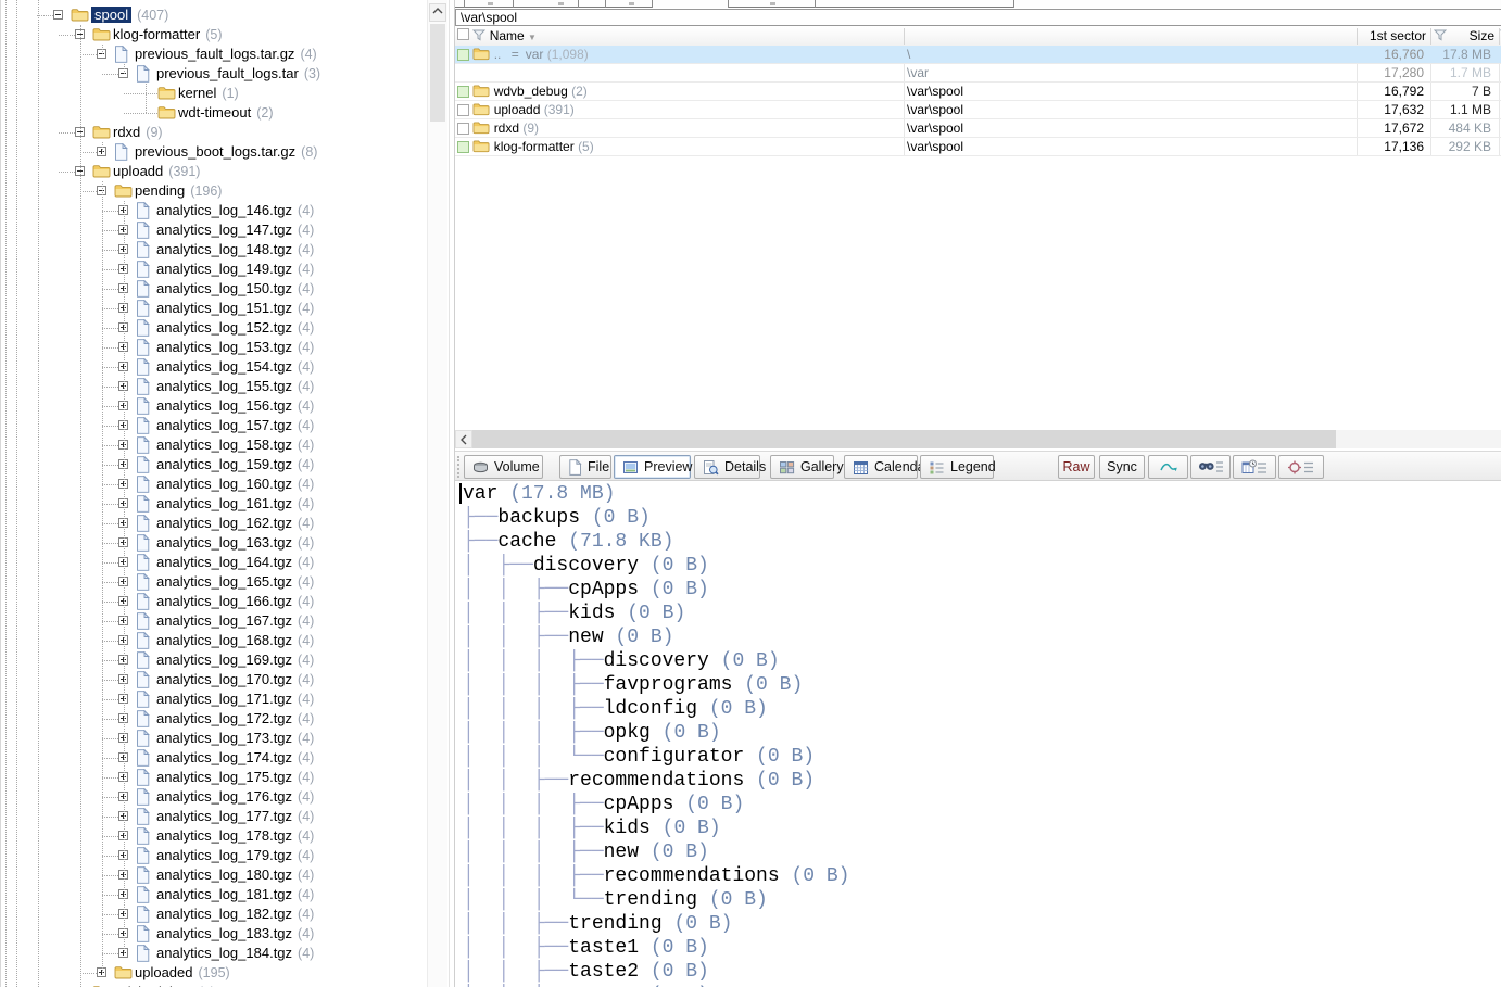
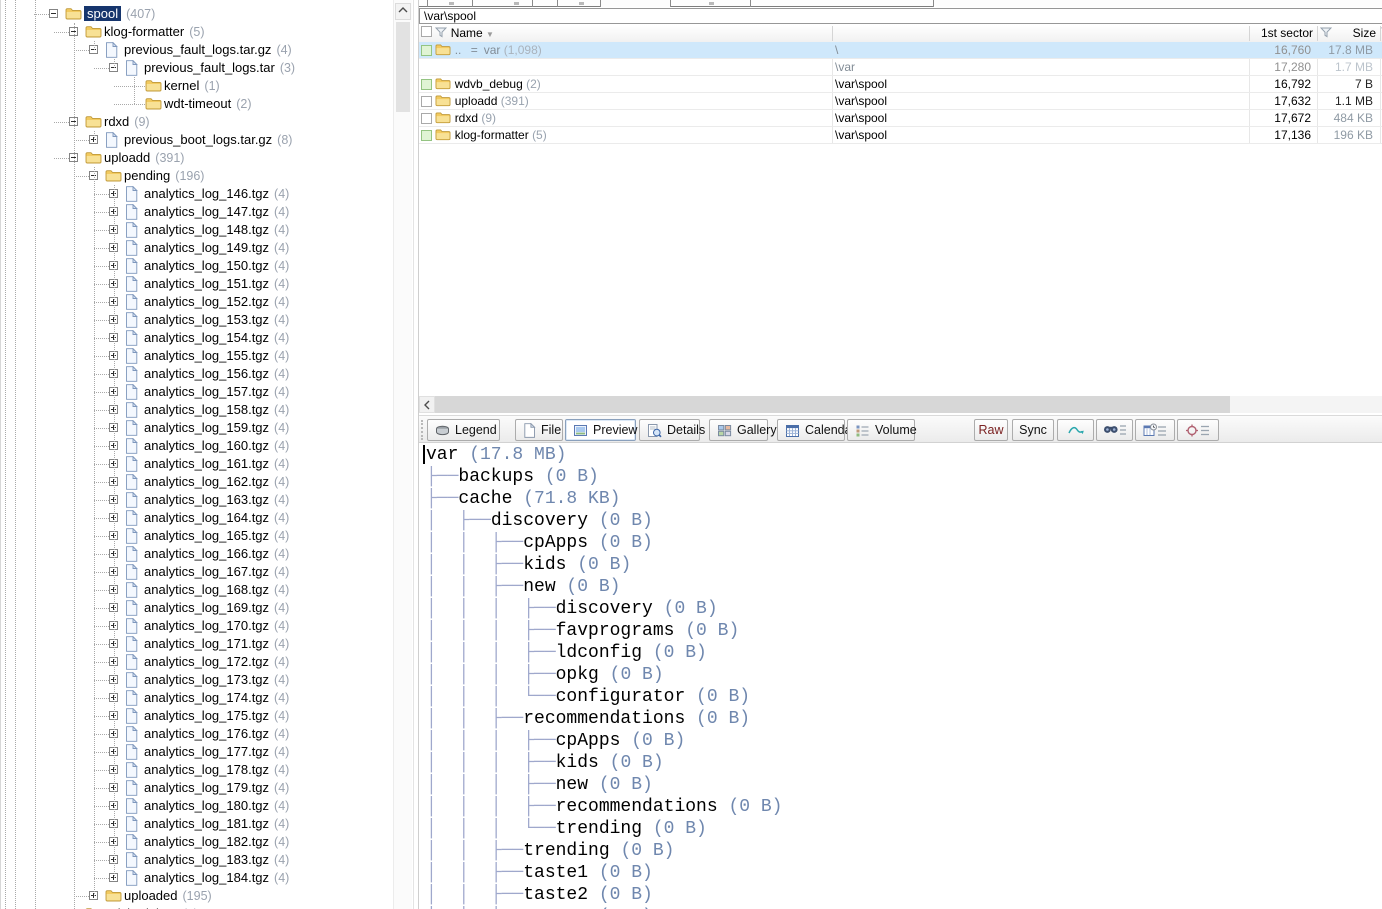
  spool (407)
  klog-formatter (5)
  previous_fault_logs.tar.gz (4)
  previous_fault_logs.tar (3)
  kernel (1)
  wdt-timeout (2)
  rdxd (9)
  previous_boot_logs.tar.gz (8)
  uploadd (391)
  pending (196)
  analytics_log_146.tgz (4)
  analytics_log_147.tgz (4)
  analytics_log_148.tgz (4)
  analytics_log_149.tgz (4)
  analytics_log_150.tgz (4)
  analytics_log_151.tgz (4)
  analytics_log_152.tgz (4)
  analytics_log_153.tgz (4)
  analytics_log_154.tgz (4)
  analytics_log_155.tgz (4)
  analytics_log_156.tgz (4)
  analytics_log_157.tgz (4)
  analytics_log_158.tgz (4)
  analytics_log_159.tgz (4)
  analytics_log_160.tgz (4)
  analytics_log_161.tgz (4)
  analytics_log_162.tgz (4)
  analytics_log_163.tgz (4)
  analytics_log_164.tgz (4)
  analytics_log_165.tgz (4)
  analytics_log_166.tgz (4)
  analytics_log_167.tgz (4)
  analytics_log_168.tgz (4)
  analytics_log_169.tgz (4)
  analytics_log_170.tgz (4)
  analytics_log_171.tgz (4)
  analytics_log_172.tgz (4)
  analytics_log_173.tgz (4)
  analytics_log_174.tgz (4)
  analytics_log_175.tgz (4)
  analytics_log_176.tgz (4)
  analytics_log_177.tgz (4)
  analytics_log_178.tgz (4)
  analytics_log_179.tgz (4)
  analytics_log_180.tgz (4)
  analytics_log_181.tgz (4)
  analytics_log_182.tgz (4)
  analytics_log_183.tgz (4)
  analytics_log_184.tgz (4)
  uploaded (195)
  \var\spool
  Name ▼
  1st sector
  Size
  .. = var (1,098)
  \
  16,760
  17.8 MB
  \var
  17,280
  1.7 MB
  wdvb_debug (2)
  \var\spool
  16,792
  7 B
  uploadd (391)
  \var\spool
  17,632
  1.1 MB
  rdxd (9)
  \var\spool
  17,672
  484 KB
  klog-formatter (5)
  \var\spool
  17,136
- 292 KB
+ 196 KB
- Volume
+ Legend
  File
  Preview
  Details
  Gallery
  Calend
- Legend
+ Volume
  Raw
  Sync
  var (17.8 MB)
  ├──backups (0 B)
  ├──cache (71.8 KB)
  │ ├──discovery (0 B)
  │ │ ├──cpApps (0 B)
  │ │ ├──kids (0 B)
  │ │ ├──new (0 B)
  │ │ │ ├──discovery (0 B)
  │ │ │ ├──favprograms (0 B)
  │ │ │ ├──ldconfig (0 B)
  │ │ │ ├──opkg (0 B)
  │ │ │ └──configurator (0 B)
  │ │ ├──recommendations (0 B)
  │ │ │ ├──cpApps (0 B)
  │ │ │ ├──kids (0 B)
  │ │ │ ├──new (0 B)
  │ │ │ ├──recommendations (0 B)
  │ │ │ └──trending (0 B)
  │ │ ├──trending (0 B)
  │ │ ├──taste1 (0 B)
  │ │ ├──taste2 (0 B)
